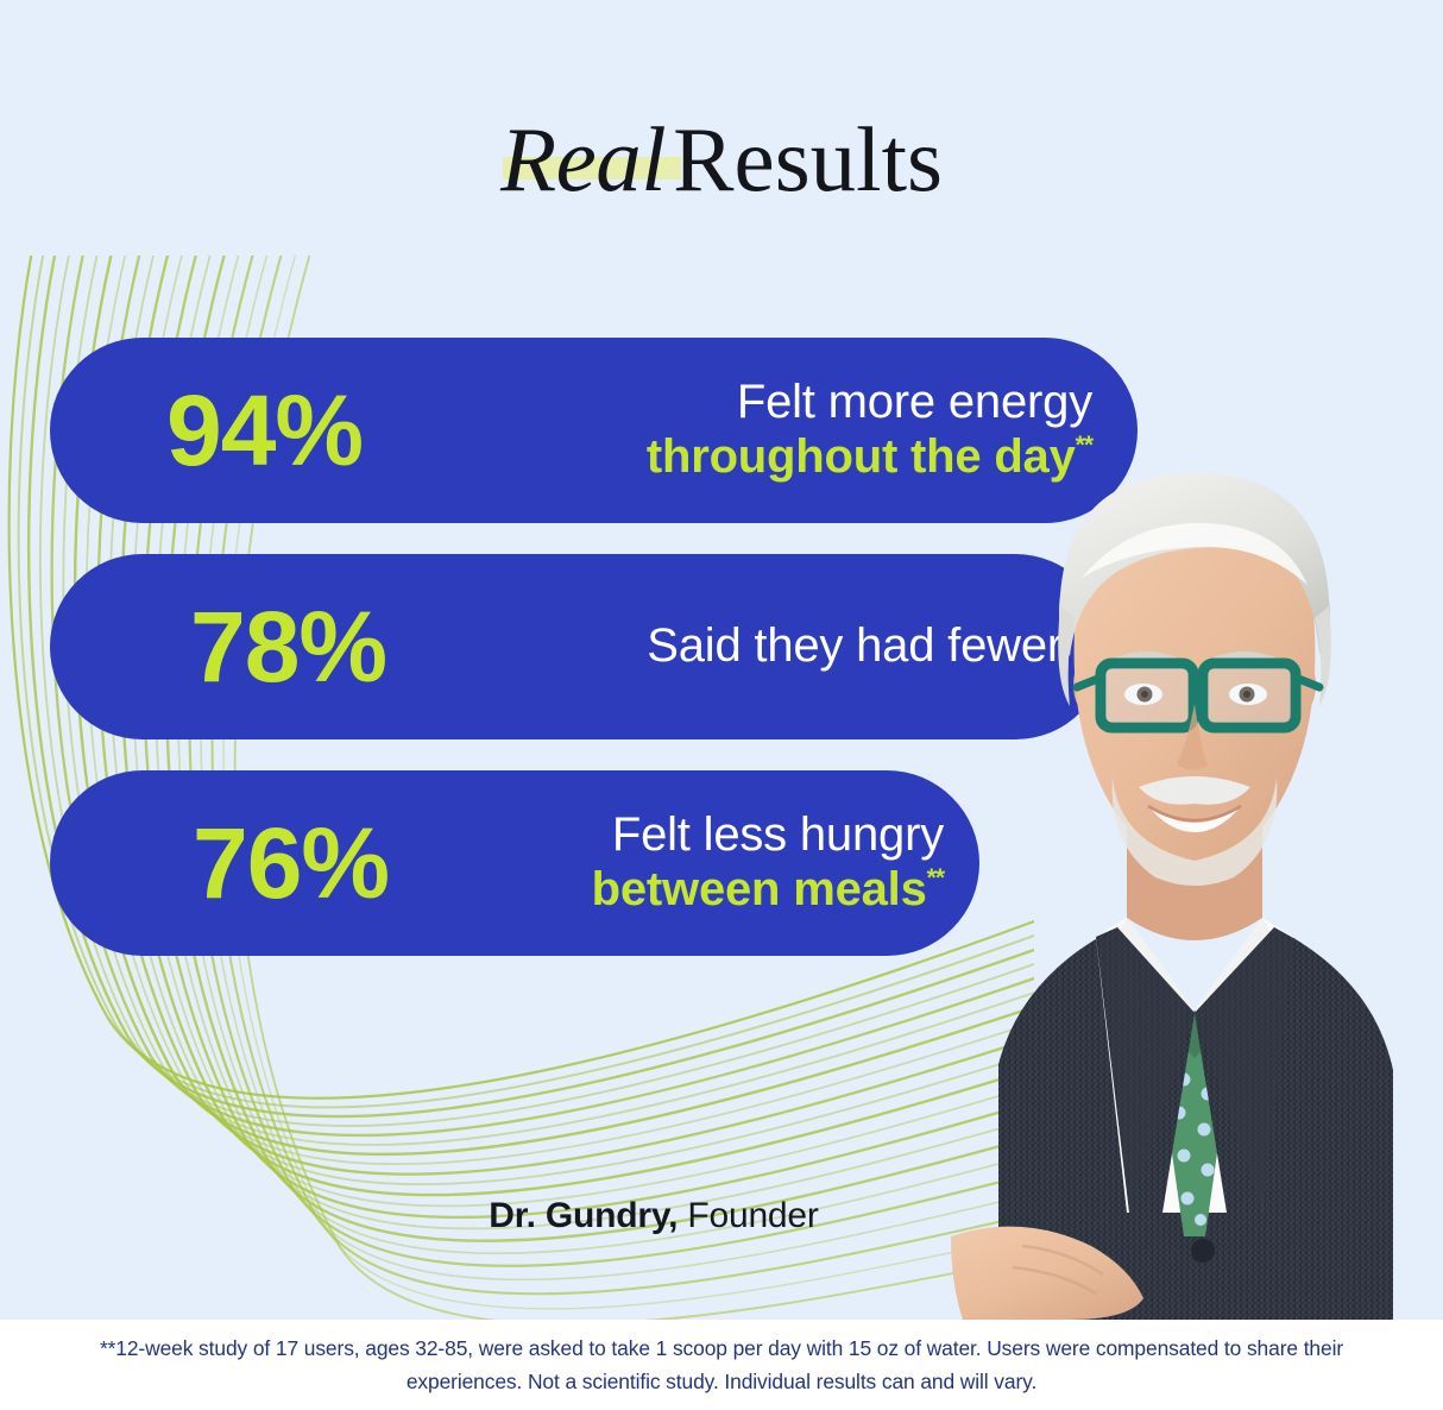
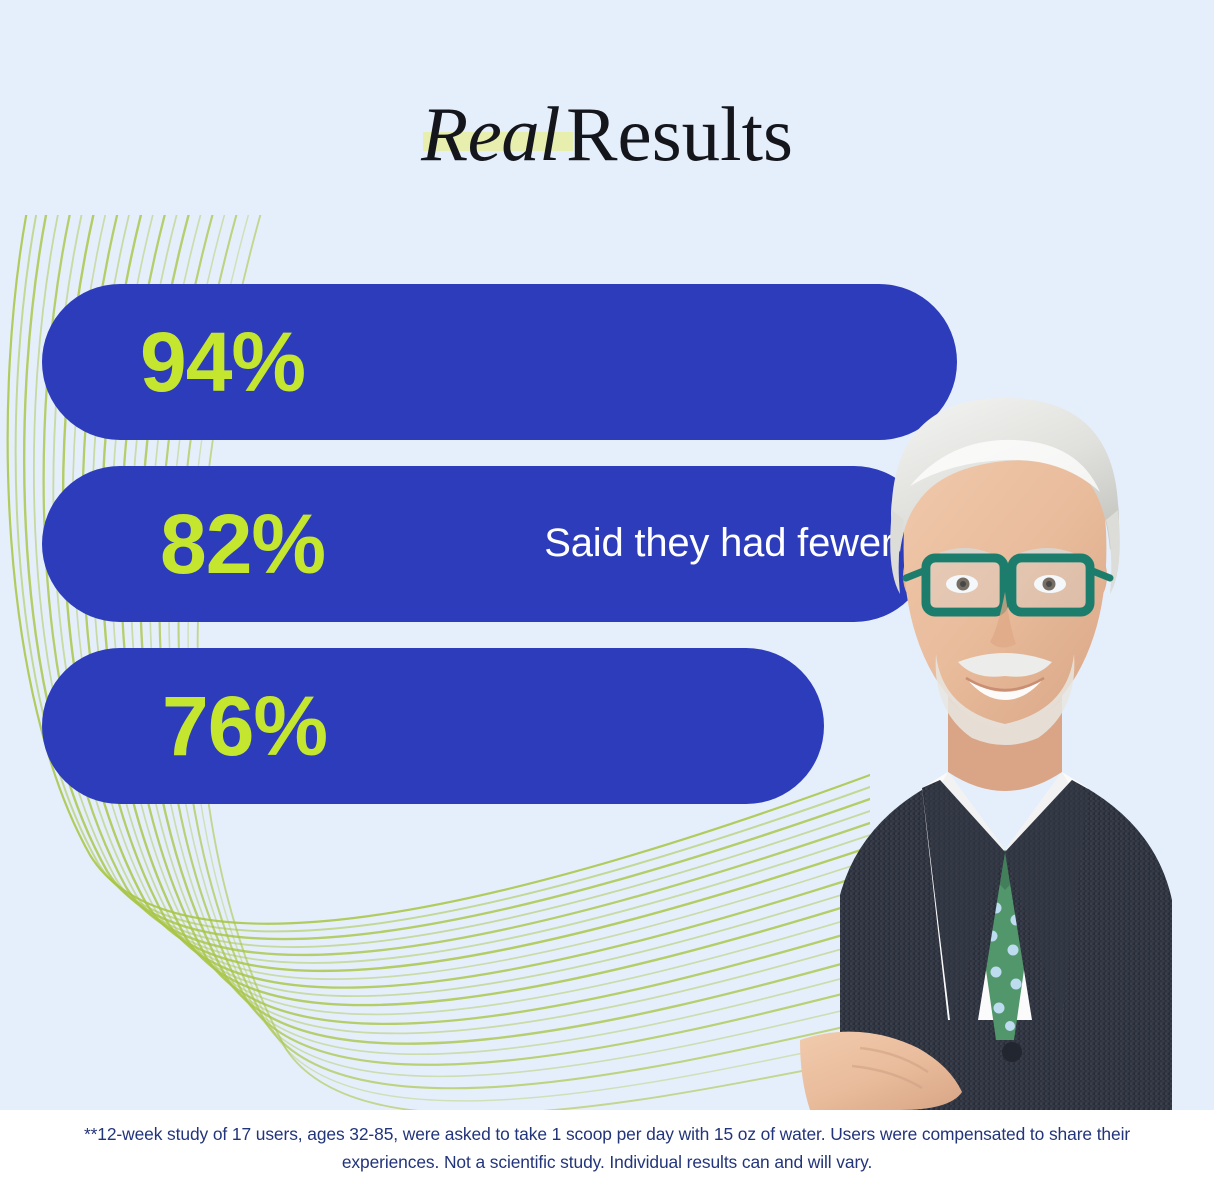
  RealResults
  94%
- Felt more energy
- throughout the day**
- 78%
+ 82%
  Said they had fewer
  76%
- Felt less hungry
- between meals**
- Dr. Gundry, Founder
  **12-week study of 17 users, ages 32-85, were asked to take 1 scoop per day with 15 oz of water. Users were compensated to share their experiences. Not a scientific study. Individual results can and will vary.
